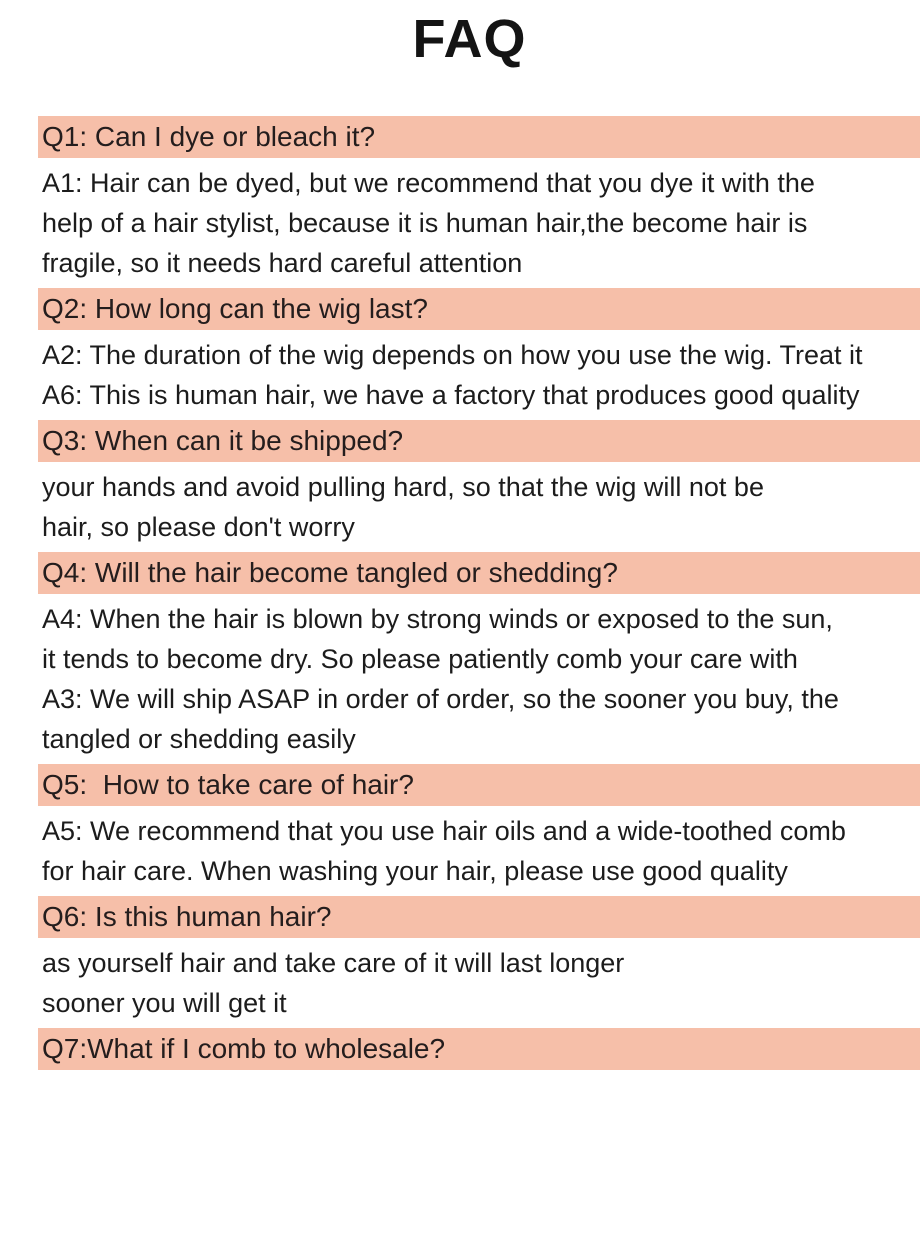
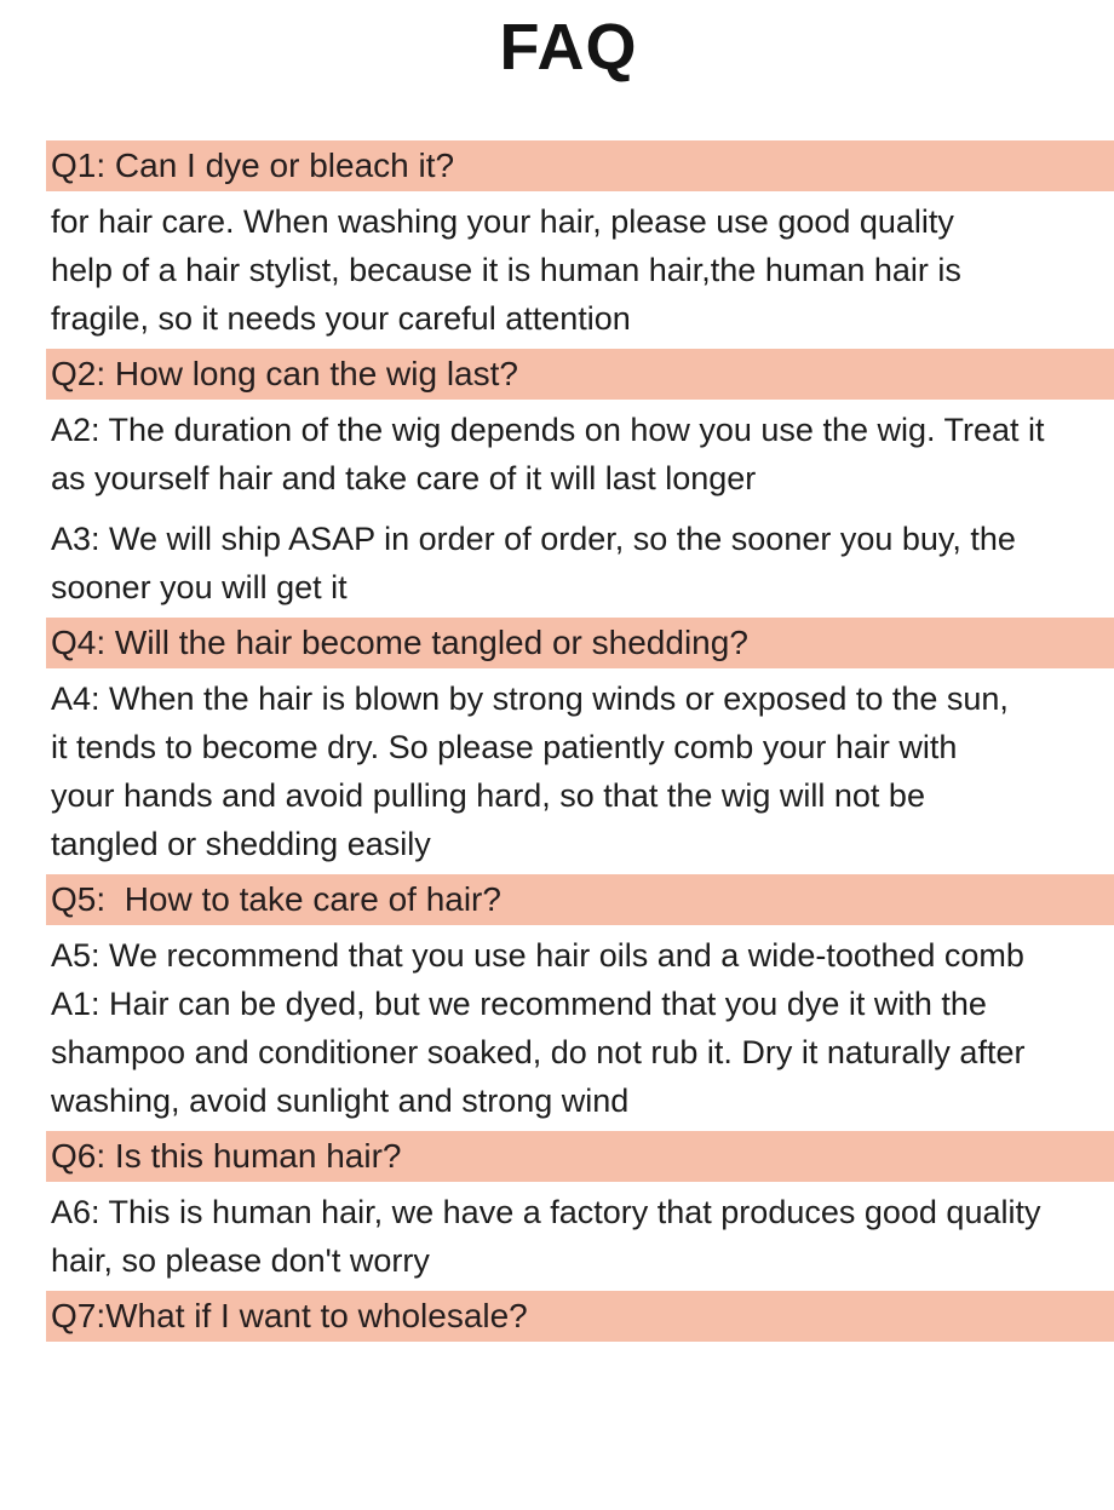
  FAQ
  Q1: Can I dye or bleach it?
- A1: Hair can be dyed, but we recommend that you dye it with the
+ for hair care. When washing your hair, please use good quality
- help of a hair stylist, because it is human hair,the become hair is
+ help of a hair stylist, because it is human hair,the human hair is
- fragile, so it needs hard careful attention
+ fragile, so it needs your careful attention
  Q2: How long can the wig last?
  A2: The duration of the wig depends on how you use the wig. Treat it
- A6: This is human hair, we have a factory that produces good quality
+ as yourself hair and take care of it will last longer
- Q3: When can it be shipped?
- your hands and avoid pulling hard, so that the wig will not be
+ A3: We will ship ASAP in order of order, so the sooner you buy, the
- hair, so please don't worry
+ sooner you will get it
  Q4: Will the hair become tangled or shedding?
  A4: When the hair is blown by strong winds or exposed to the sun,
- it tends to become dry. So please patiently comb your care with
+ it tends to become dry. So please patiently comb your hair with
- A3: We will ship ASAP in order of order, so the sooner you buy, the
+ your hands and avoid pulling hard, so that the wig will not be
  tangled or shedding easily
  Q5: How to take care of hair?
  A5: We recommend that you use hair oils and a wide-toothed comb
- for hair care. When washing your hair, please use good quality
+ A1: Hair can be dyed, but we recommend that you dye it with the
+ shampoo and conditioner soaked, do not rub it. Dry it naturally after
+ washing, avoid sunlight and strong wind
  Q6: Is this human hair?
- as yourself hair and take care of it will last longer
+ A6: This is human hair, we have a factory that produces good quality
- sooner you will get it
+ hair, so please don't worry
- Q7:What if I comb to wholesale?
+ Q7:What if I want to wholesale?
